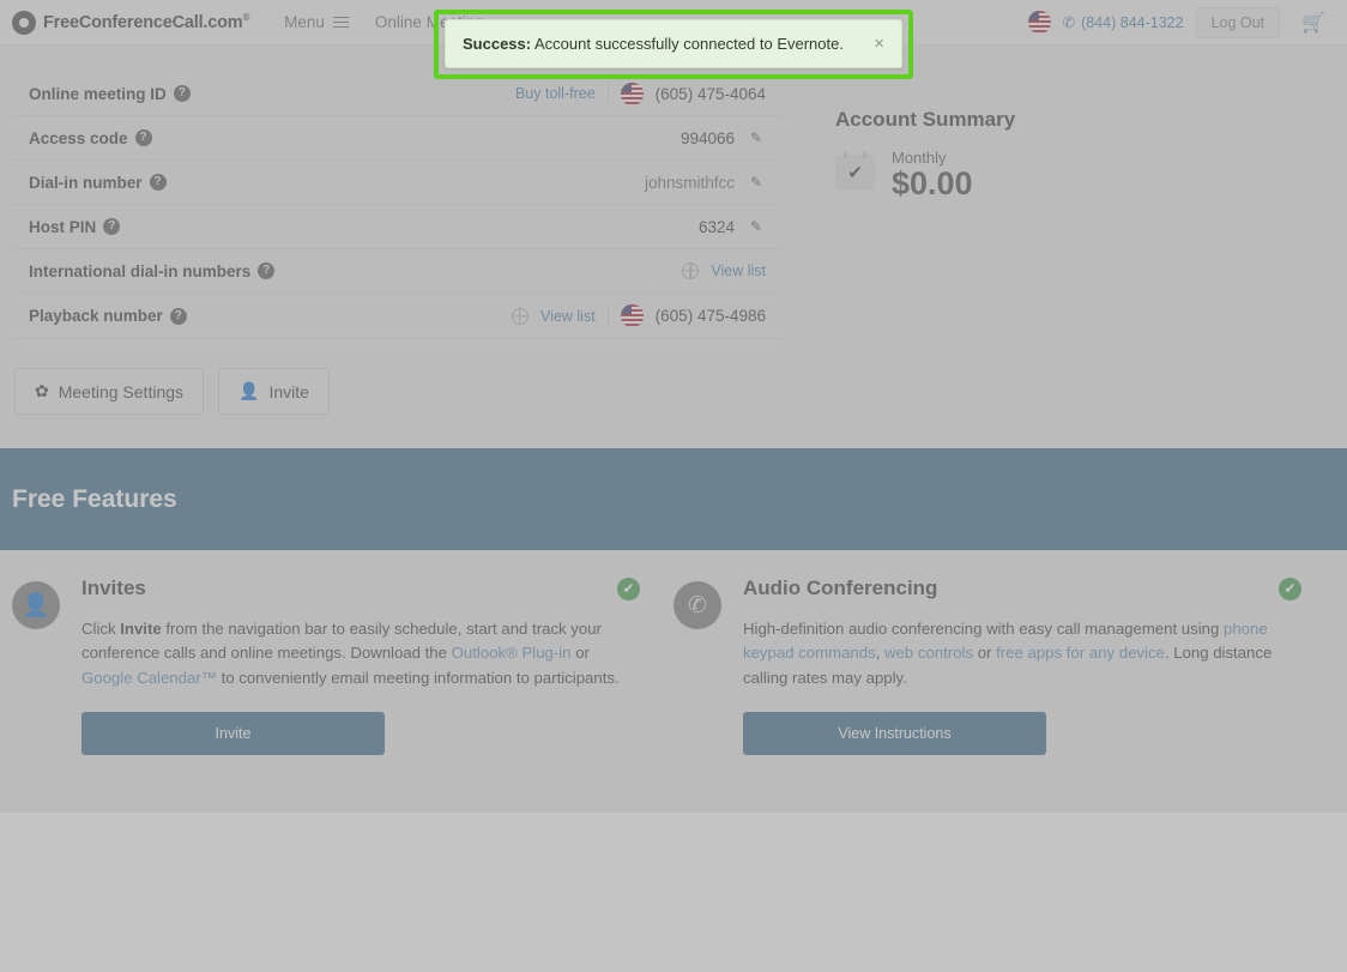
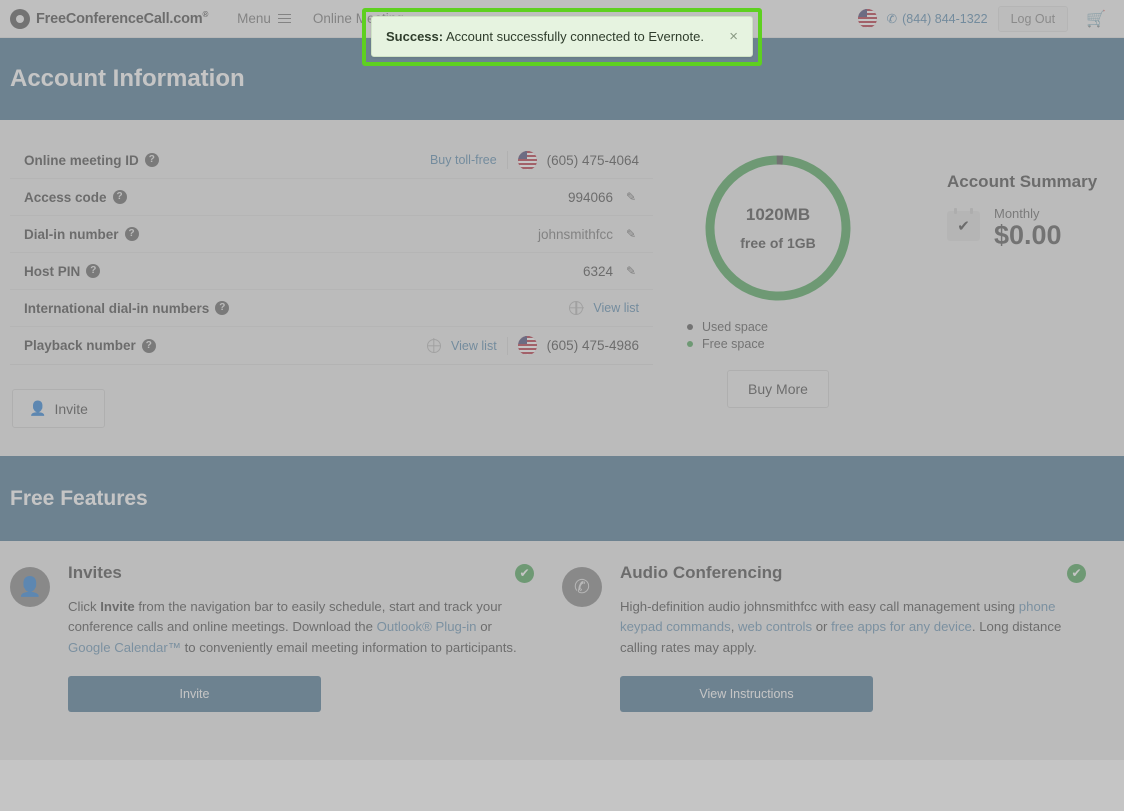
  FreeConferenceCall.com®
  Menu
  ✆
  (844) 844-1322
  Log Out
  🛒
+ Account Information
  Online meeting ID
  ?
  Buy toll-free
  (605) 475-4064
  Access code
  ?
  994066
  ✎
  Dial-in number
  ?
  johnsmithfcc
  ✎
  Host PIN
  ?
  6324
  ✎
  International dial-in numbers
  ?
  View list
  Playback number
  ?
  View list
  (605) 475-4986
- ✿
- Meeting Settings
  👤
  Invite
+ 1020MB
+ free of 1GB
+ Used space
+ Free space
+ Buy More
  Account Summary
  ✔
  Monthly
  $0.00
  Free Features
  👤
  Invites
  ✔
  Click Invite from the navigation bar to easily schedule, start and track your conference calls and online meetings. Download the Outlook® Plug-in or Google Calendar™ to conveniently email meeting information to participants.
  Invite
  ✆
  Audio Conferencing
  ✔
- High-definition audio conferencing with easy call management using phone keypad commands, web controls or free apps for any device. Long distance calling rates may apply.
+ High-definition audio johnsmithfcc with easy call management using phone keypad commands, web controls or free apps for any device. Long distance calling rates may apply.
  View Instructions
  Success: Account successfully connected to Evernote.
  ×
